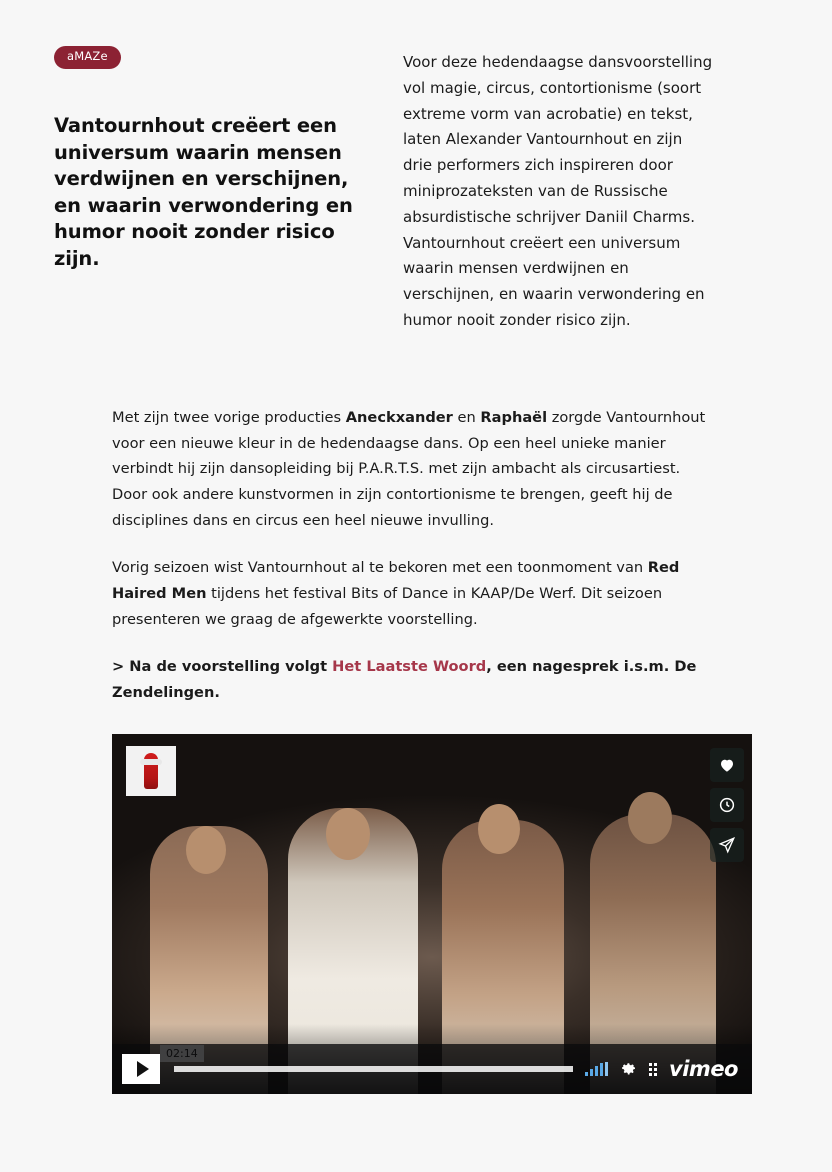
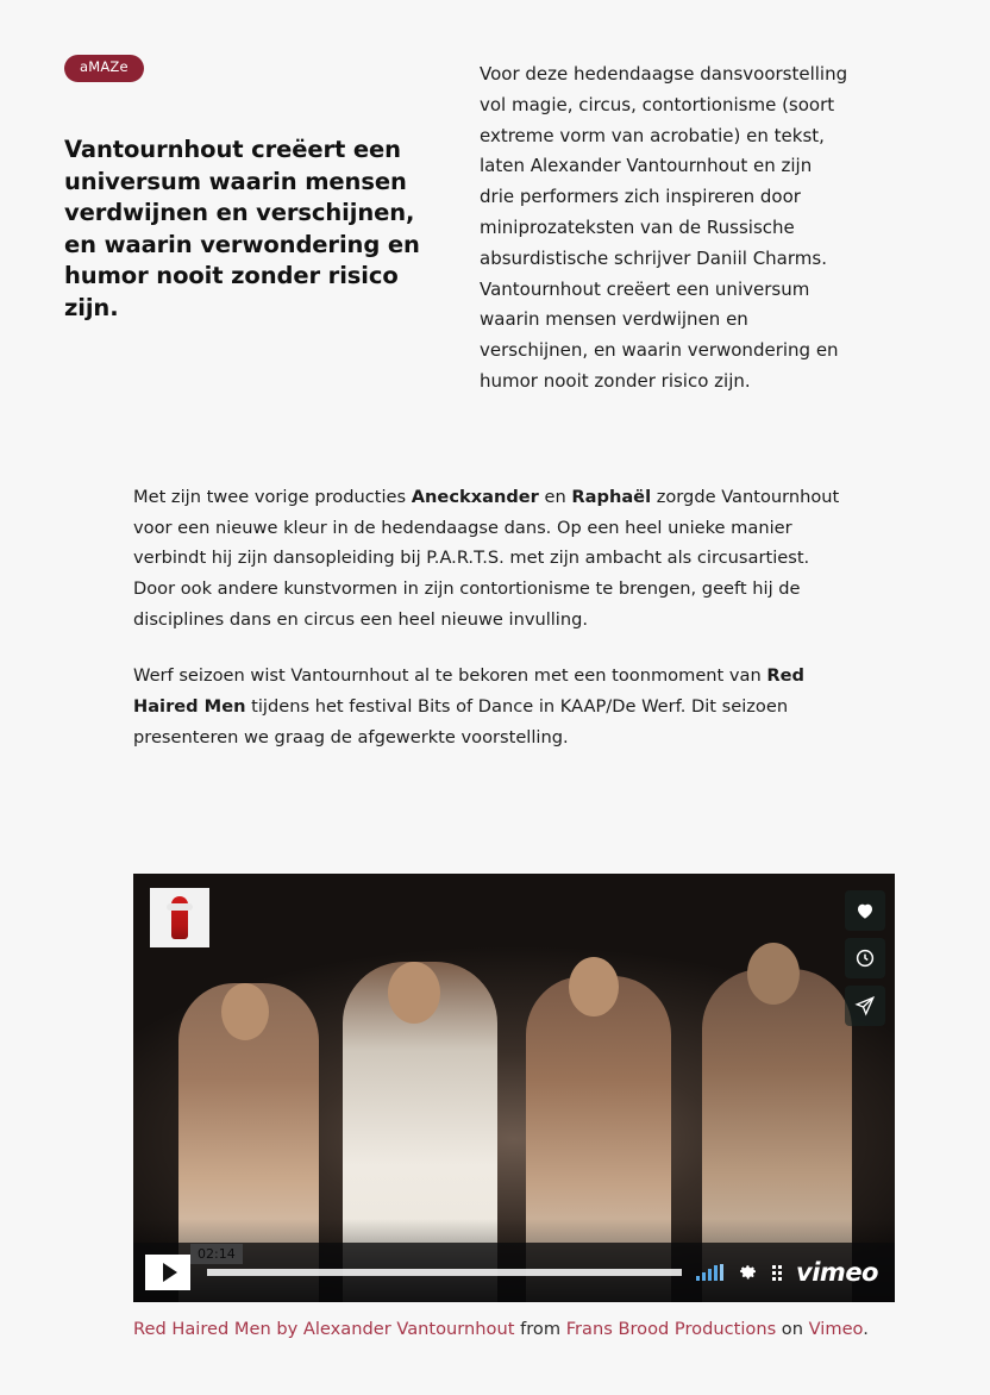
  aMAZe
  Vantournhout creëert een universum waarin mensen verdwijnen en verschijnen, en waarin verwondering en humor nooit zonder risico zijn.
  Voor deze hedendaagse dansvoorstelling vol magie, circus, contortionisme (soort extreme vorm van acrobatie) en tekst, laten Alexander Vantournhout en zijn drie performers zich inspireren door miniprozateksten van de Russische absurdistische schrijver Daniil Charms. Vantournhout creëert een universum waarin mensen verdwijnen en verschijnen, en waarin verwondering en humor nooit zonder risico zijn.
  Met zijn twee vorige producties Aneckxander en Raphaël zorgde Vantournhout voor een nieuwe kleur in de hedendaagse dans. Op een heel unieke manier verbindt hij zijn dansopleiding bij P.A.R.T.S. met zijn ambacht als circusartiest. Door ook andere kunstvormen in zijn contortionisme te brengen, geeft hij de disciplines dans en circus een heel nieuwe invulling.
- Vorig seizoen wist Vantournhout al te bekoren met een toonmoment van Red Haired Men tijdens het festival Bits of Dance in KAAP/De Werf. Dit seizoen presenteren we graag de afgewerkte voorstelling.
+ Werf seizoen wist Vantournhout al te bekoren met een toonmoment van Red Haired Men tijdens het festival Bits of Dance in KAAP/De Werf. Dit seizoen presenteren we graag de afgewerkte voorstelling.
- > Na de voorstelling volgt Het Laatste Woord, een nagesprek i.s.m. De Zendelingen.
  02:14
  vimeo
+ Red Haired Men by Alexander Vantournhout from Frans Brood Productions on Vimeo.
